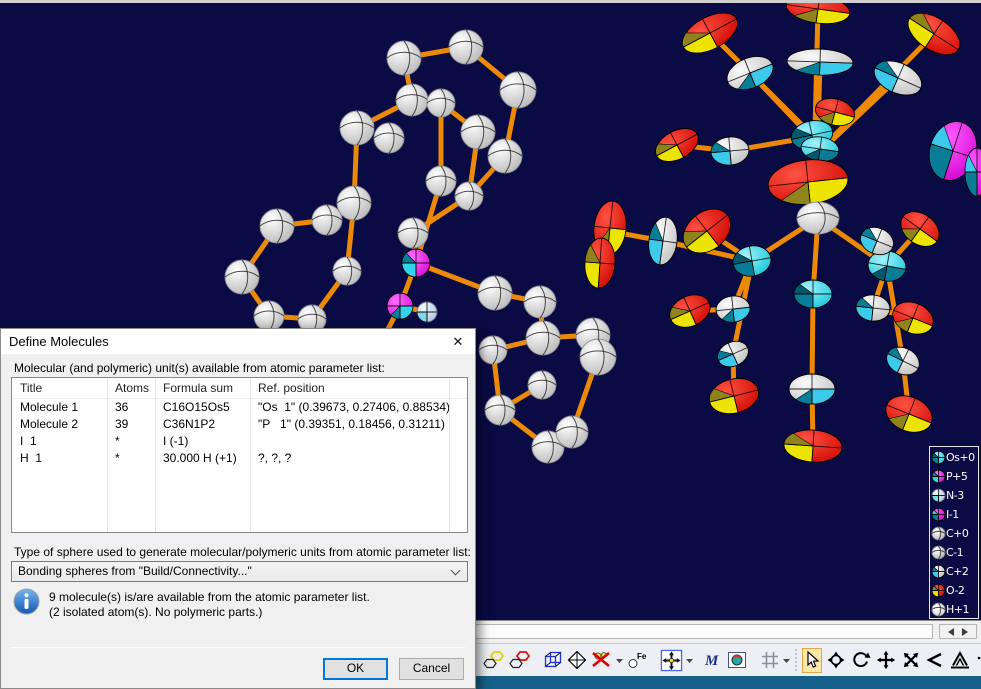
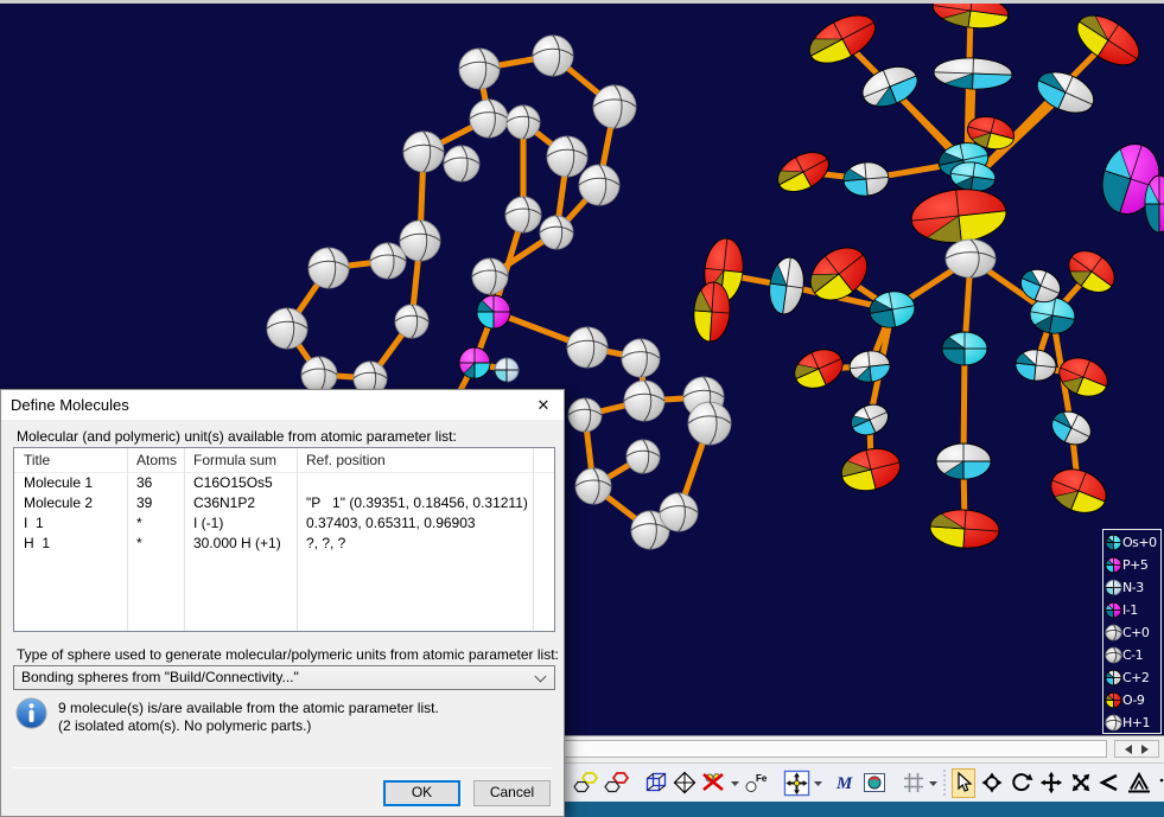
  Os+0
  P+5
  N-3
  I-1
  C+0
  C-1
  C+2
- O-2
+ O-9
  H+1
  Fe
  M
  Define Molecules
  ✕
  Molecular (and polymeric) unit(s) available from atomic parameter list:
  Title
  Atoms
  Formula sum
  Ref. position
  Molecule 1
  36
  C16O15Os5
- "Os 1" (0.39673, 0.27406, 0.88534)
  Molecule 2
  39
  C36N1P2
  "P 1" (0.39351, 0.18456, 0.31211)
  I 1
  *
  I (-1)
+ 0.37403, 0.65311, 0.96903
  H 1
  *
  30.000 H (+1)
  ?, ?, ?
  Type of sphere used to generate molecular/polymeric units from atomic parameter list:
  Bonding spheres from "Build/Connectivity..."
  9 molecule(s) is/are available from the atomic parameter list.
  (2 isolated atom(s). No polymeric parts.)
  OK
  Cancel
